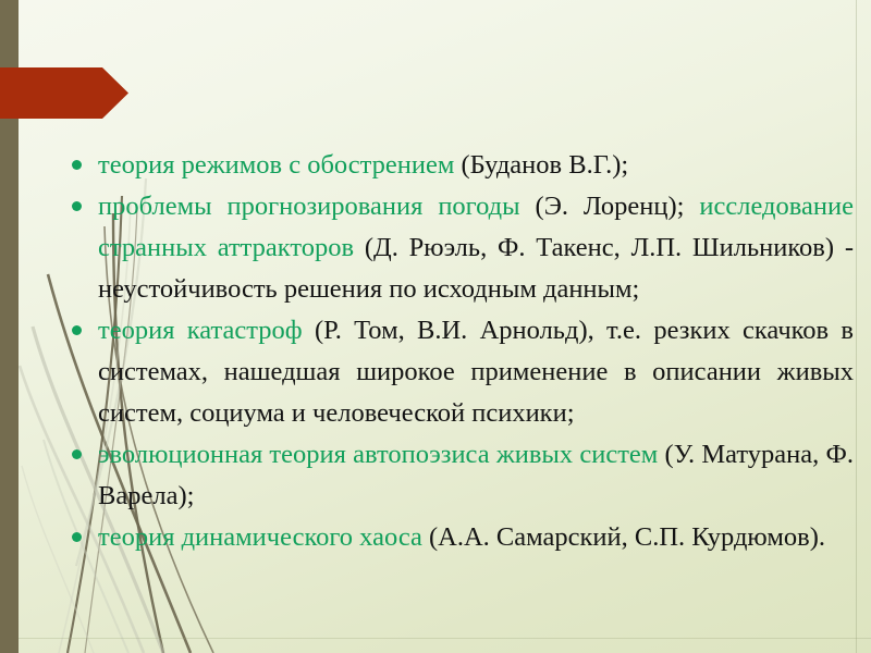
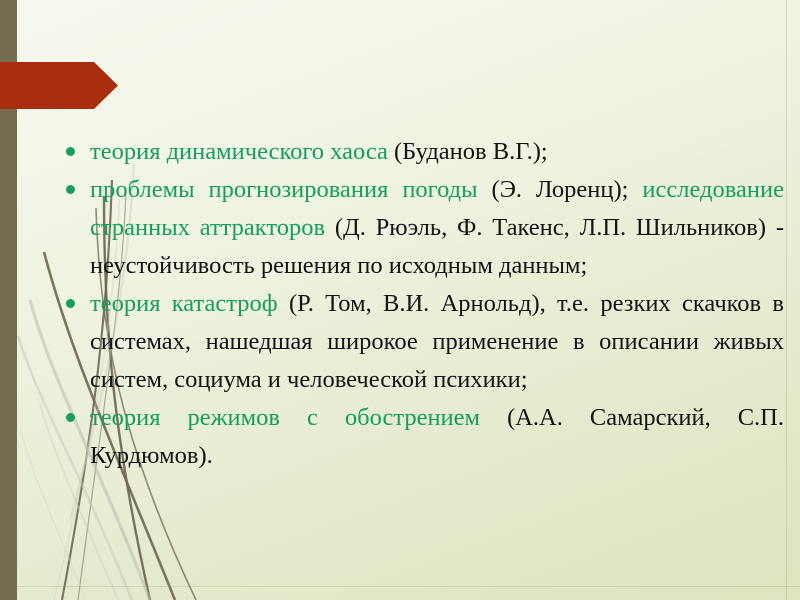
- теория режимов с обострением (Буданов В.Г.);
+ теория динамического хаоса (Буданов В.Г.);
  проблемы прогнозирования погоды (Э. Лоренц); исследование странных аттракторов (Д. Рюэль, Ф. Такенс, Л.П. Шильников) - неустойчивость решения по исходным данным;
  теория катастроф (Р. Том, В.И. Арнольд), т.е. резких скачков в системах, нашедшая широкое применение в описании живых систем, социума и человеческой психики;
- эволюционная теория автопоэзиса живых систем (У. Матурана, Ф. Варела);
- теория динамического хаоса (А.А. Самарский, С.П. Курдюмов).
+ теория режимов с обострением (А.А. Самарский, С.П. Курдюмов).
